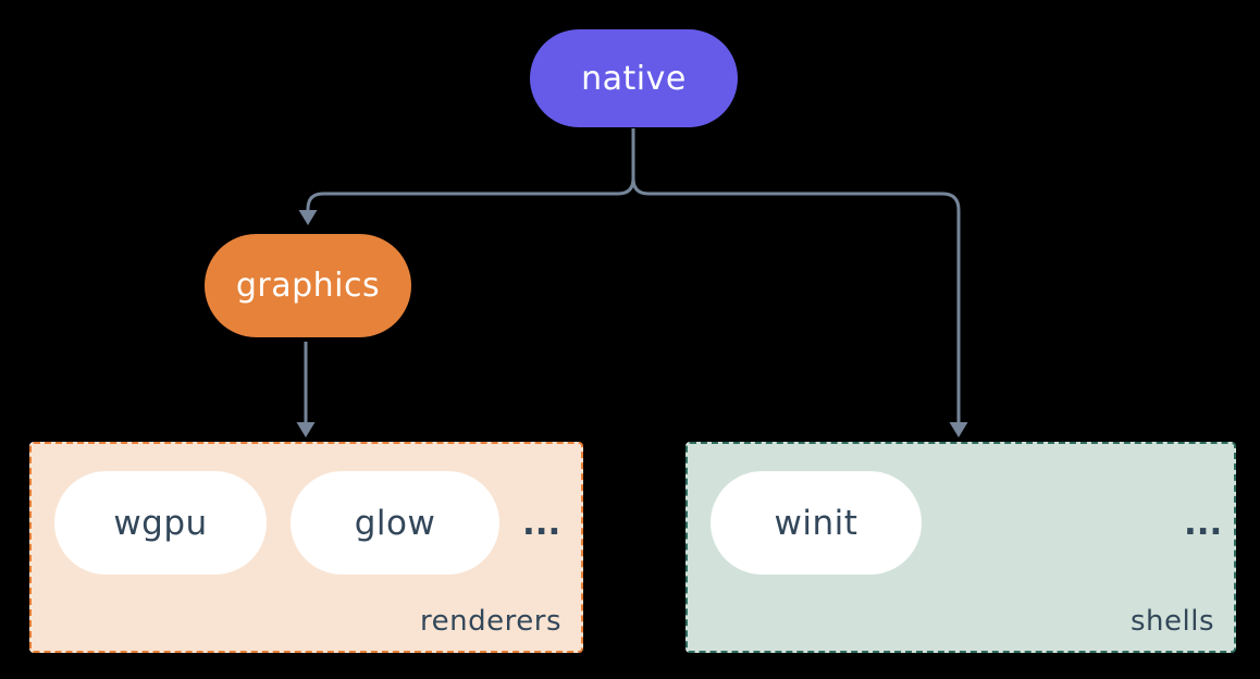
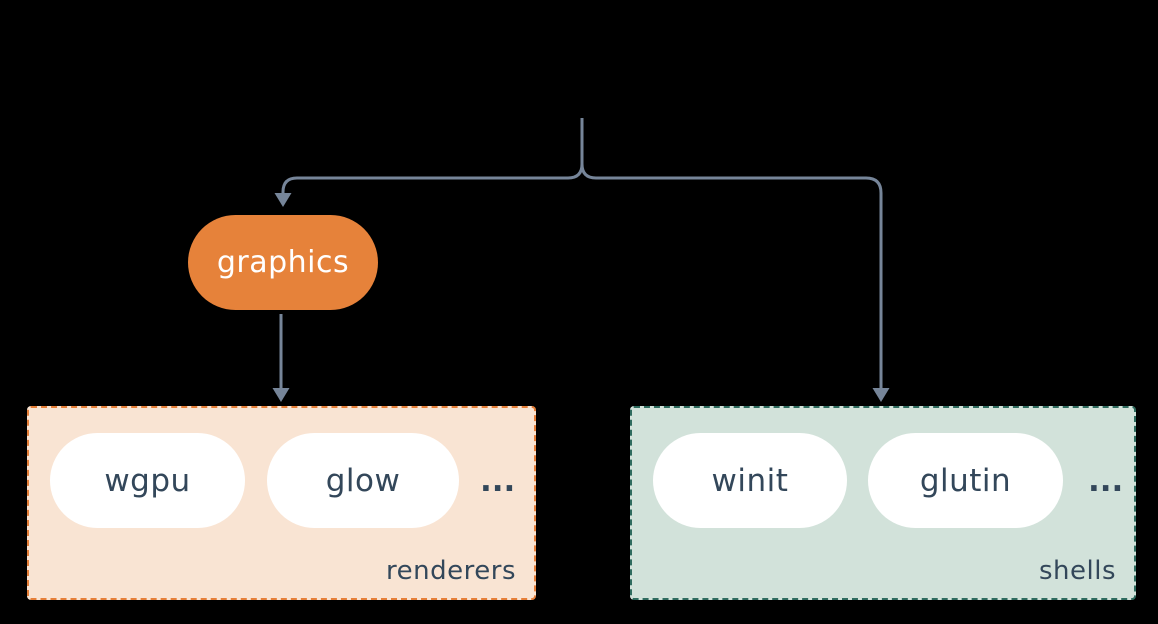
- native
  graphics
  wgpu
  glow
  ...
  renderers
  winit
+ glutin
  ...
  shells
